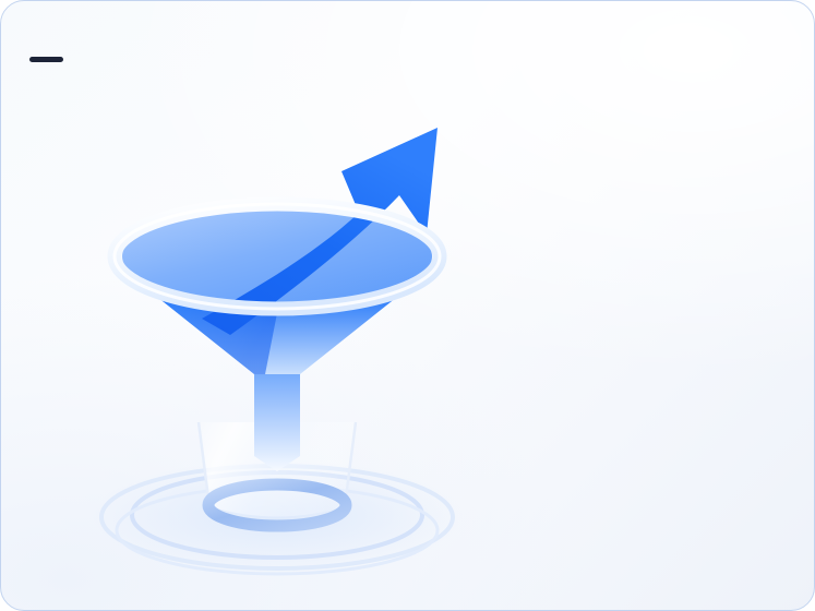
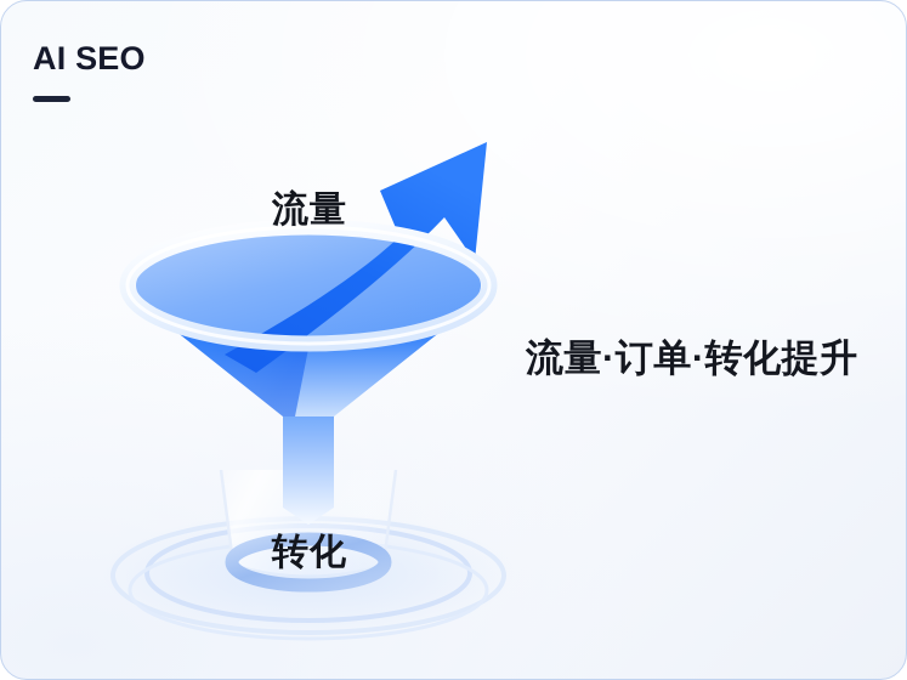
+ AI SEO
+ 流量·订单·转化提升
+ 流量
+ 转化
